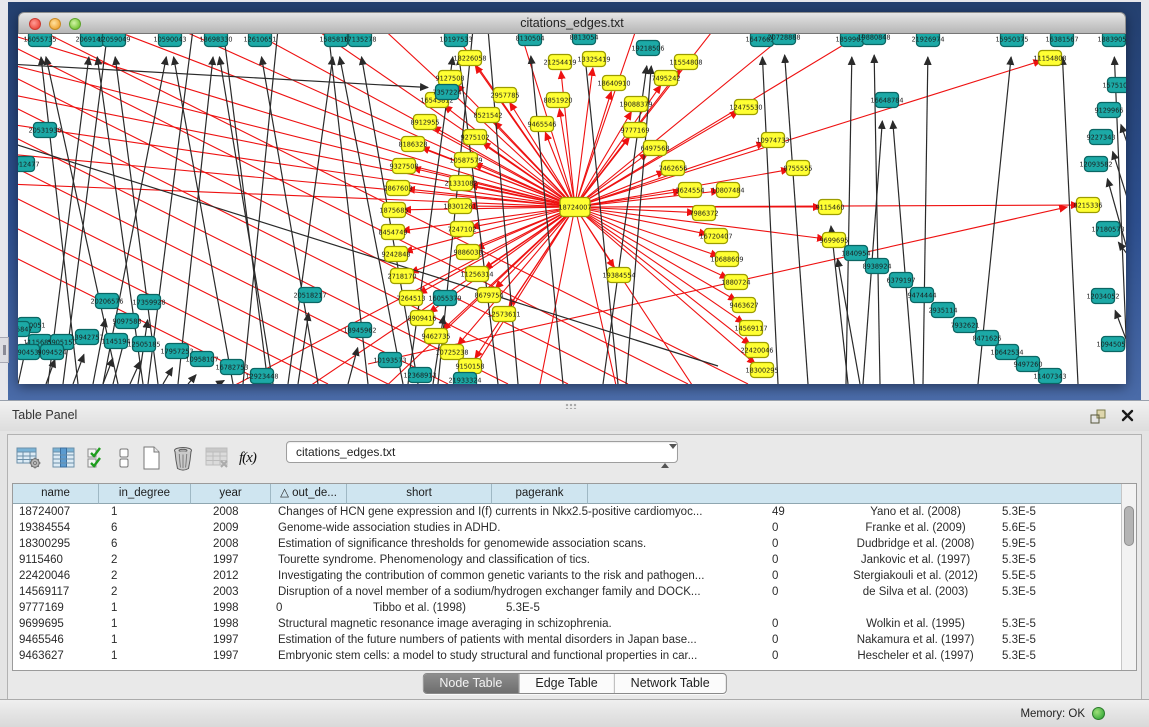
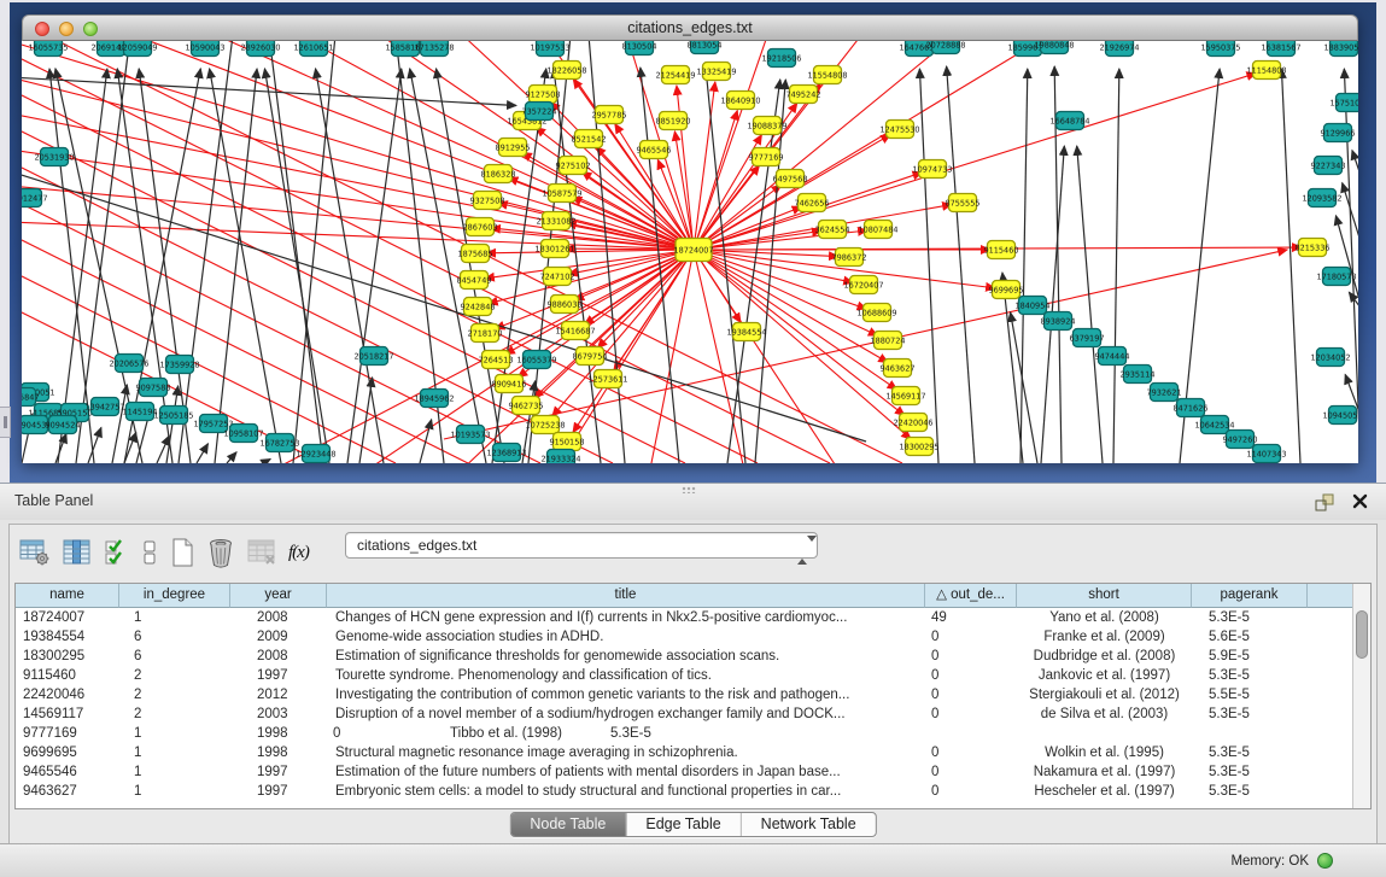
  citations_edges.txt
  18724007
  18226058
  9127508
  16543812
  8912955
  8186328
  9327508
  2867603
  1875685
  8454749
  9242848
  2718170
  7264513
  8909416
  9462735
  10725238
  9150158
  2957785
  8521542
  9275102
  10587579
  21331082
  18301261
  7247102
  9886038
- 11256314
+ 15416687
  8679754
  12573611
  9777169
  6497568
  7462656
  3624554
  7986372
  16720407
  10688609
  1880724
  9463627
  14569117
  22420046
  18300295
  21254419
  13325419
  18640910
  19088379
  8851920
  9465546
  7495242
  11554808
  12475530
  10974733
  8755555
  10807484
  9115460
  9699695
  8215336
  11154808
  19384554
  16055735
  206914
  12059049
  10590043
- 18698330
+ 28926030
  12610651
  1585816
  17135278
  10197533
  8130504
  8813054
  19218506
  164766
  20728888
  185996
  19880848
  21926974
  15950375
  16381567
  1883905
  20531930
  7357224
  111568
  5905150
  90453
  9094524
  20206576
  17359928
  9097588
  13942757
  1145194
  12505185
  17957253
  10958107
  16782753
  12923448
  20518217
  18945962
  10193573
  12368913
  16055379
  21933324
  16648784
  1840954
  8938924
  6379197
  9474444
  2935114
  7932621
  8471626
  10642534
  9497260
  11407343
  157510
  9129966
  9227343
  12093582
  17180578
  12034052
  1094505
  Table Panel
  f(x)
  citations_edges.txt
  name
  in_degree
  year
+ title
  △ out_de...
  short
  pagerank
  18724007
  1
  2008
  Changes of HCN gene expression and I(f) currents in Nkx2.5-positive cardiomyoc...
  49
  Yano et al. (2008)
  5.3E-5
  19384554
  6
  2009
  Genome-wide association studies in ADHD.
  0
  Franke et al. (2009)
  5.6E-5
  18300295
  6
  2008
  Estimation of significance thresholds for genomewide association scans.
  0
  Dudbridge et al. (2008)
  5.9E-5
  9115460
  2
  1997
  Tourette syndrome. Phenomenology and classification of tics.
  0
  Jankovic et al. (1997)
  5.3E-5
  22420046
  2
  2012
  Investigating the contribution of common genetic variants to the risk and pathogen...
  0
  Stergiakouli et al. (2012)
  5.5E-5
  14569117
  2
  2003
  Disruption of a novel member of a sodium/hydrogen exchanger family and DOCK...
  0
  de Silva et al. (2003)
  5.3E-5
  9777169
  1
  1998
  0
  Tibbo et al. (1998)
  5.3E-5
  9699695
  1
  1998
  Structural magnetic resonance image averaging in schizophrenia.
  0
  Wolkin et al. (1995)
  5.3E-5
  9465546
  1
  1997
  Estimation of the future numbers of patients with mental disorders in Japan base...
  0
  Nakamura et al. (1997)
  5.3E-5
  9463627
  1
  1997
  Embryonic stem cells: a model to study structural and functional properties in car...
  0
  Hescheler et al. (1997)
  5.3E-5
  Node Table
  Edge Table
  Network Table
  Memory: OK
